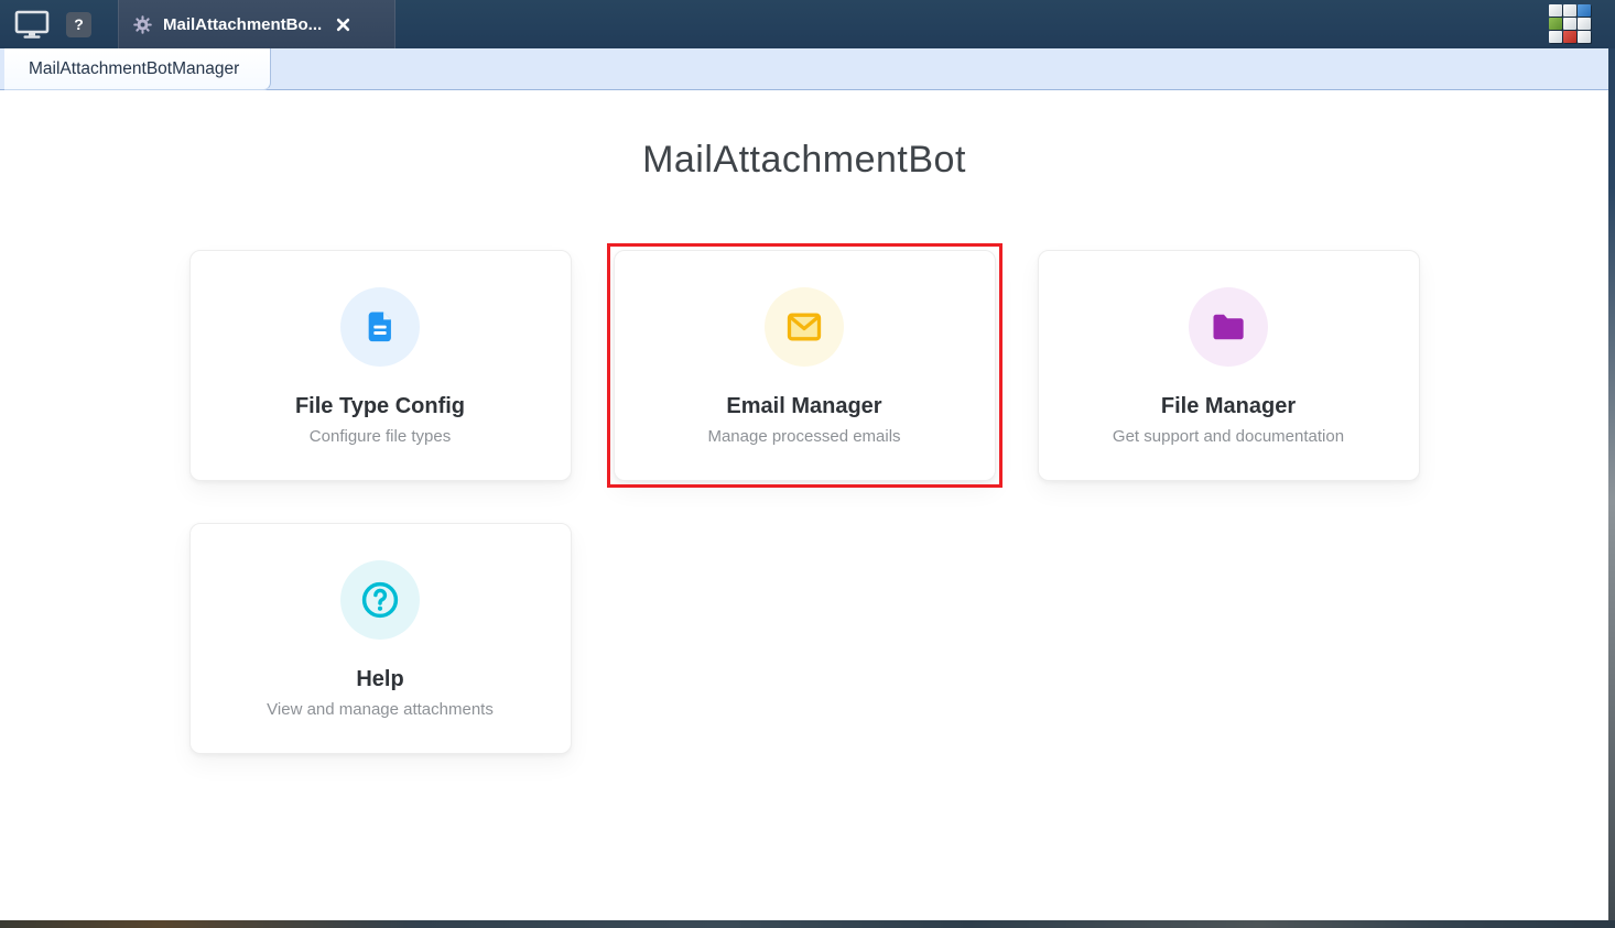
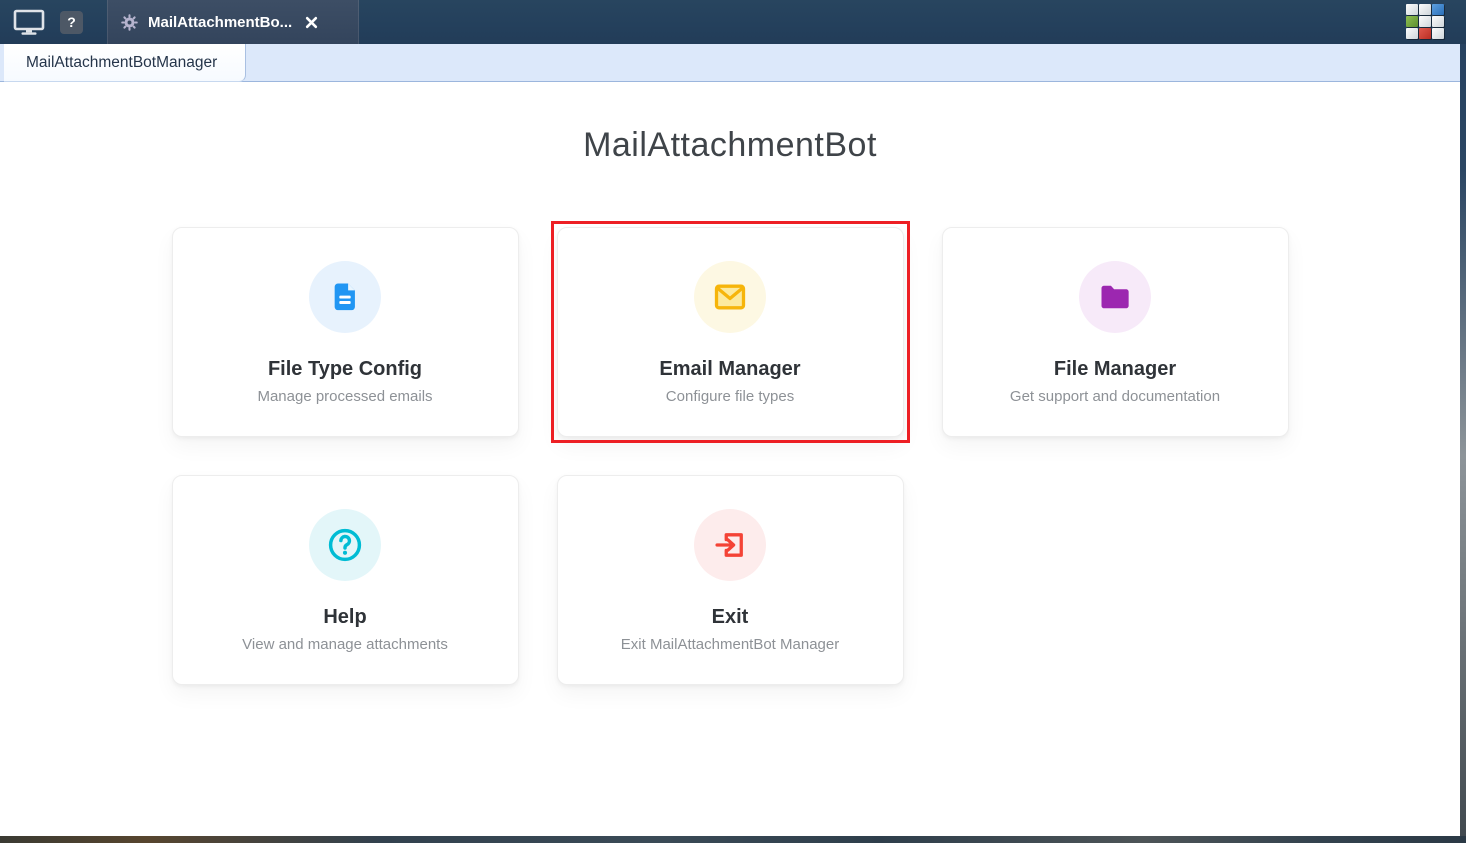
  ?
  MailAttachmentBo...
  MailAttachmentBotManager
  MailAttachmentBot
  File Type Config
- Configure file types
+ Manage processed emails
  Email Manager
- Manage processed emails
+ Configure file types
  File Manager
  Get support and documentation
  Help
  View and manage attachments
+ Exit
+ Exit MailAttachmentBot Manager
